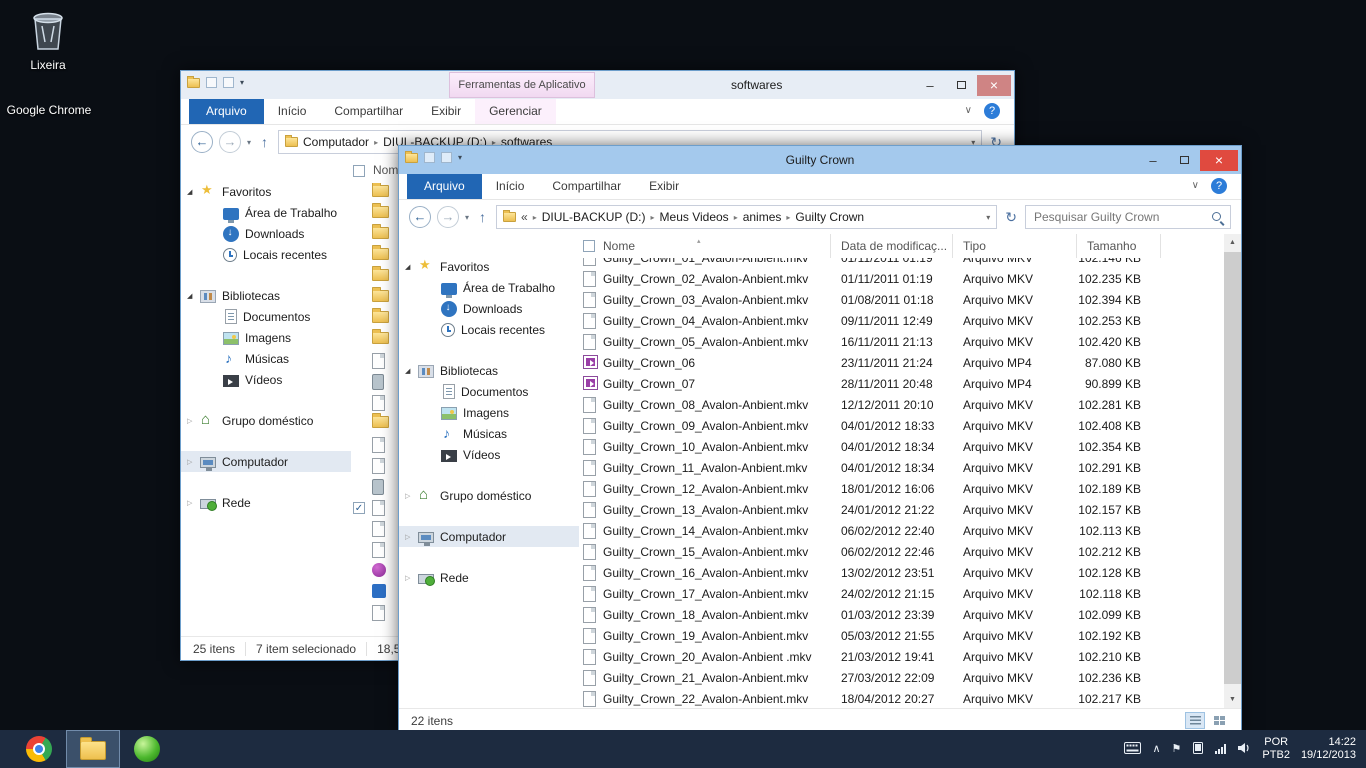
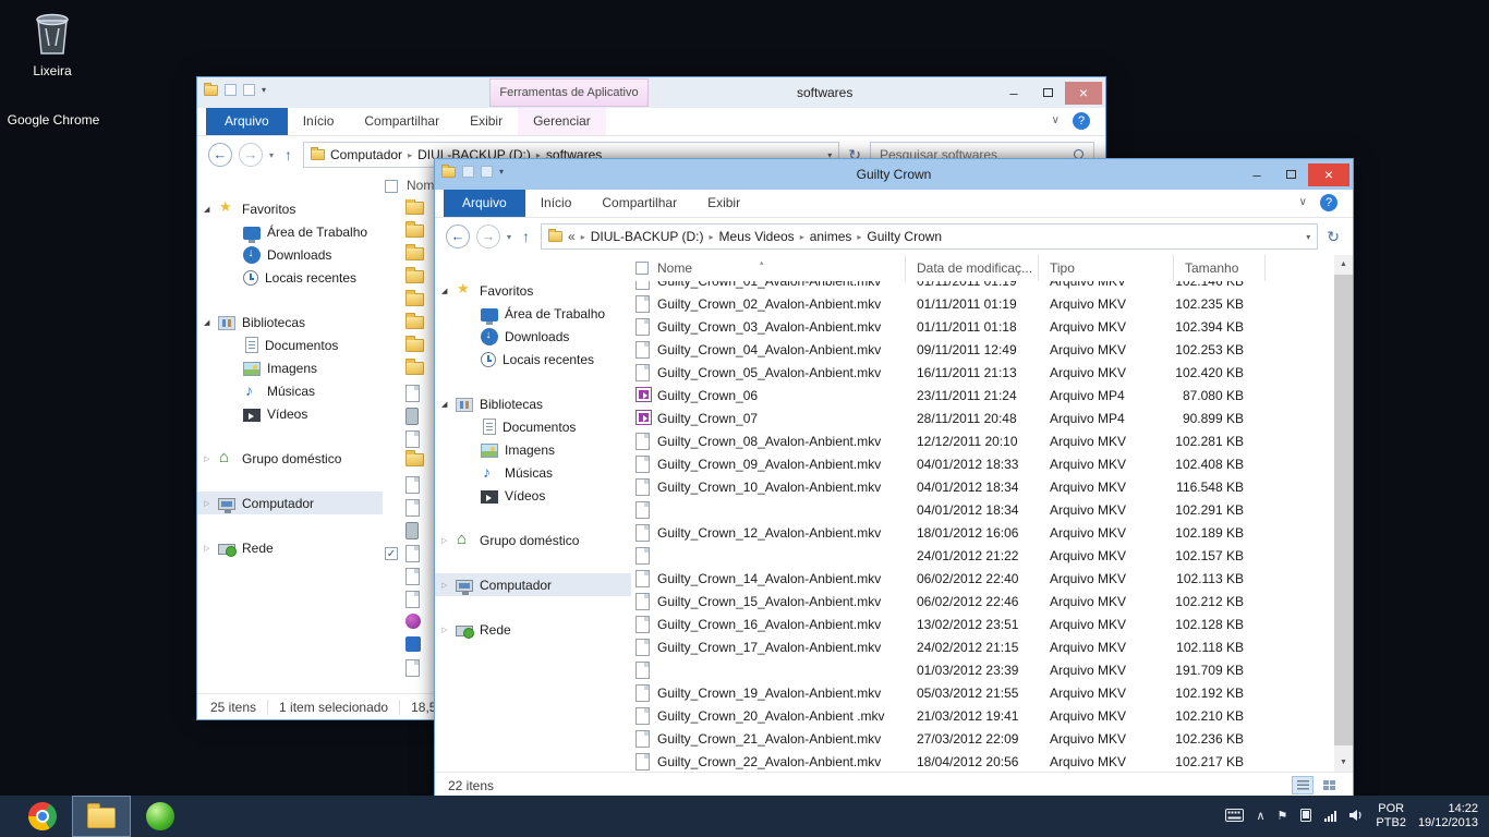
  Lixeira
  Google Chrome
  ▾
  Ferramentas de Aplicativo
  softwares
  –
  ×
  Arquivo
  Início
  Compartilhar
  Exibir
  Gerenciar
  ∨
  ?
  ←
  →
  ▾
  ↑
  Computador
  ▸
  DIUL-BACKUP (D:)
  ▸
  softwares
  ▾
  ↻
+ Pesquisar softwares
  Favoritos
  Área de Trabalho
  Downloads
  Locais recentes
  Bibliotecas
  Documentos
  Imagens
  Músicas
  Vídeos
  Grupo doméstico
  Computador
  Rede
  Nom
  ✓
  25 itens
- 7 item selecionado
+ 1 item selecionado
  ▾
  Guilty Crown
  –
  ×
  Arquivo
  Início
  Compartilhar
  Exibir
  ∨
  ?
  ←
  →
  ▾
  ↑
  «
  ▸
  DIUL-BACKUP (D:)
  ▸
  Meus Videos
  ▸
  animes
  ▸
  Guilty Crown
  ▾
  ↻
- Pesquisar Guilty Crown
  Favoritos
  Área de Trabalho
  Downloads
  Locais recentes
  Bibliotecas
  Documentos
  Imagens
  Músicas
  Vídeos
  Grupo doméstico
  Computador
  Rede
  Nome
  Data de modificaç...
  Tipo
  Tamanho
  Guilty_Crown_01_Avalon-Anbient.mkv
  01/11/2011 01:19
  Arquivo MKV
  102.146 KB
  Guilty_Crown_02_Avalon-Anbient.mkv
  01/11/2011 01:19
  Arquivo MKV
  102.235 KB
  Guilty_Crown_03_Avalon-Anbient.mkv
- 01/08/2011 01:18
+ 01/11/2011 01:18
  Arquivo MKV
  102.394 KB
  Guilty_Crown_04_Avalon-Anbient.mkv
  09/11/2011 12:49
  Arquivo MKV
  102.253 KB
  Guilty_Crown_05_Avalon-Anbient.mkv
  16/11/2011 21:13
  Arquivo MKV
  102.420 KB
  Guilty_Crown_06
  23/11/2011 21:24
  Arquivo MP4
  87.080 KB
  Guilty_Crown_07
  28/11/2011 20:48
  Arquivo MP4
  90.899 KB
  Guilty_Crown_08_Avalon-Anbient.mkv
  12/12/2011 20:10
  Arquivo MKV
  102.281 KB
  Guilty_Crown_09_Avalon-Anbient.mkv
  04/01/2012 18:33
  Arquivo MKV
  102.408 KB
  Guilty_Crown_10_Avalon-Anbient.mkv
  04/01/2012 18:34
  Arquivo MKV
- 102.354 KB
+ 116.548 KB
- Guilty_Crown_11_Avalon-Anbient.mkv
  04/01/2012 18:34
  Arquivo MKV
  102.291 KB
  Guilty_Crown_12_Avalon-Anbient.mkv
  18/01/2012 16:06
  Arquivo MKV
  102.189 KB
- Guilty_Crown_13_Avalon-Anbient.mkv
  24/01/2012 21:22
  Arquivo MKV
  102.157 KB
  Guilty_Crown_14_Avalon-Anbient.mkv
  06/02/2012 22:40
  Arquivo MKV
  102.113 KB
  Guilty_Crown_15_Avalon-Anbient.mkv
  06/02/2012 22:46
  Arquivo MKV
  102.212 KB
  Guilty_Crown_16_Avalon-Anbient.mkv
  13/02/2012 23:51
  Arquivo MKV
  102.128 KB
  Guilty_Crown_17_Avalon-Anbient.mkv
  24/02/2012 21:15
  Arquivo MKV
  102.118 KB
- Guilty_Crown_18_Avalon-Anbient.mkv
  01/03/2012 23:39
  Arquivo MKV
- 102.099 KB
+ 191.709 KB
  Guilty_Crown_19_Avalon-Anbient.mkv
  05/03/2012 21:55
  Arquivo MKV
  102.192 KB
  Guilty_Crown_20_Avalon-Anbient .mkv
  21/03/2012 19:41
  Arquivo MKV
  102.210 KB
  Guilty_Crown_21_Avalon-Anbient.mkv
  27/03/2012 22:09
  Arquivo MKV
  102.236 KB
  Guilty_Crown_22_Avalon-Anbient.mkv
- 18/04/2012 20:27
+ 18/04/2012 20:56
  Arquivo MKV
  102.217 KB
  22 itens
  ∧
  ⚑
  POR
  PTB2
  14:22
  19/12/2013
